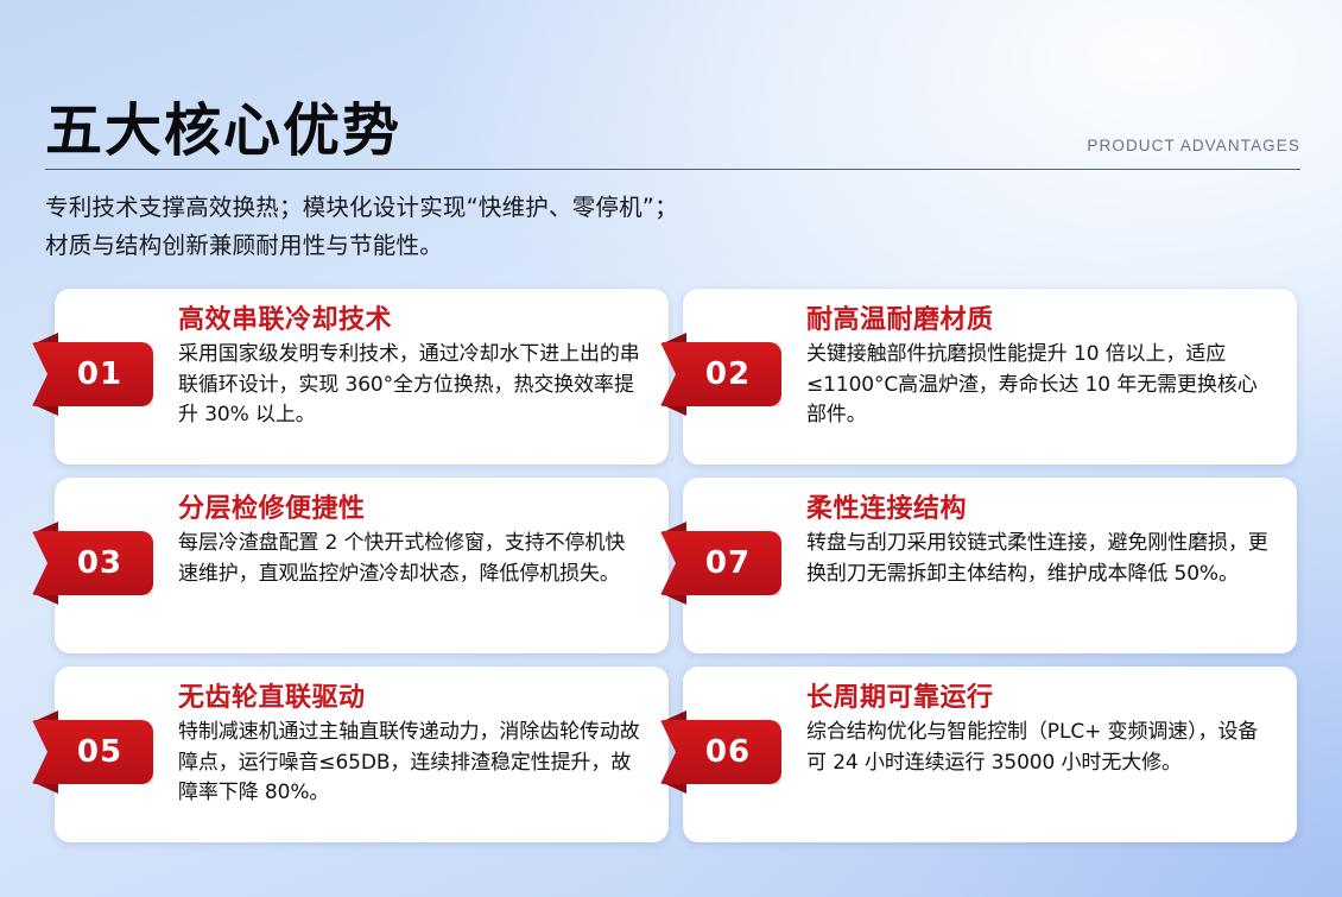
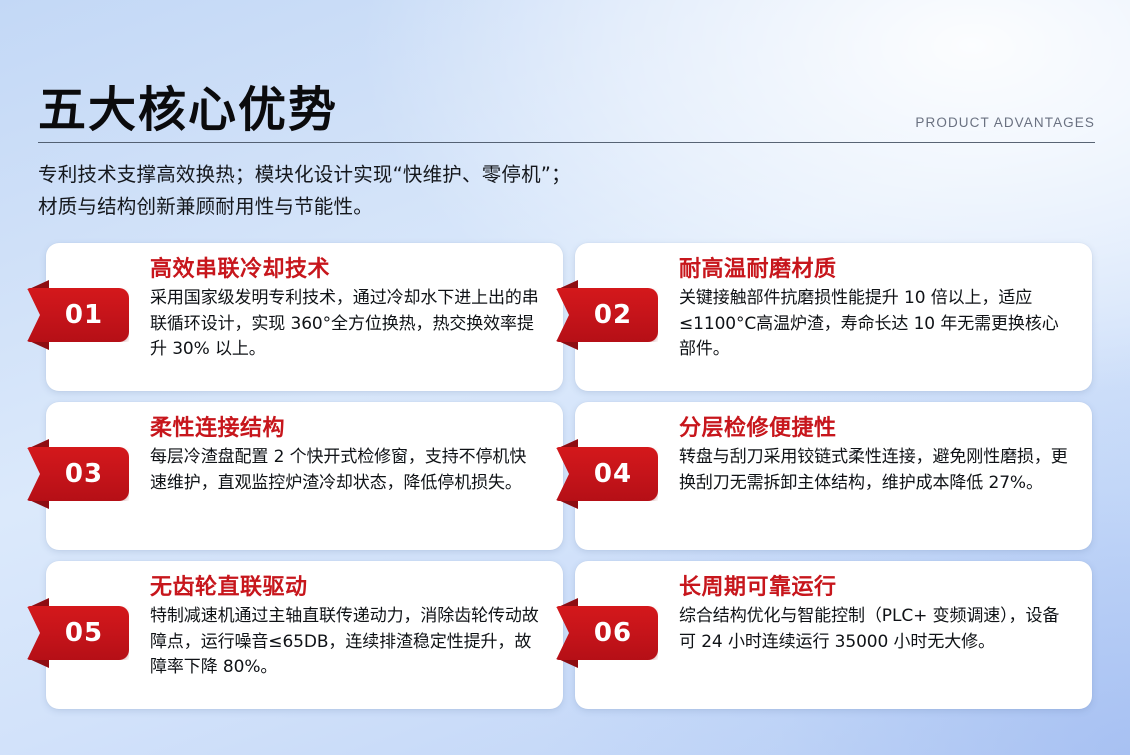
  五大核心优势
  PRODUCT ADVANTAGES
  专利技术支撑高效换热；模块化设计实现“快维护、零停机”；
  材质与结构创新兼顾耐用性与节能性。
  01
  高效串联冷却技术
  采用国家级发明专利技术，通过冷却水下进上出的串联循环设计，实现 360°全方位换热，热交换效率提升 30% 以上。
  02
  耐高温耐磨材质
  关键接触部件抗磨损性能提升 10 倍以上，适应≤1100°C高温炉渣，寿命长达 10 年无需更换核心部件。
  03
- 分层检修便捷性
+ 柔性连接结构
  每层冷渣盘配置 2 个快开式检修窗，支持不停机快速维护，直观监控炉渣冷却状态，降低停机损失。
- 07
+ 04
- 柔性连接结构
+ 分层检修便捷性
- 转盘与刮刀采用铰链式柔性连接，避免刚性磨损，更换刮刀无需拆卸主体结构，维护成本降低 50%。
+ 转盘与刮刀采用铰链式柔性连接，避免刚性磨损，更换刮刀无需拆卸主体结构，维护成本降低 27%。
  05
  无齿轮直联驱动
  特制减速机通过主轴直联传递动力，消除齿轮传动故障点，运行噪音≤65DB，连续排渣稳定性提升，故障率下降 80%。
  06
  长周期可靠运行
  综合结构优化与智能控制（PLC+ 变频调速），设备可 24 小时连续运行 35000 小时无大修。
